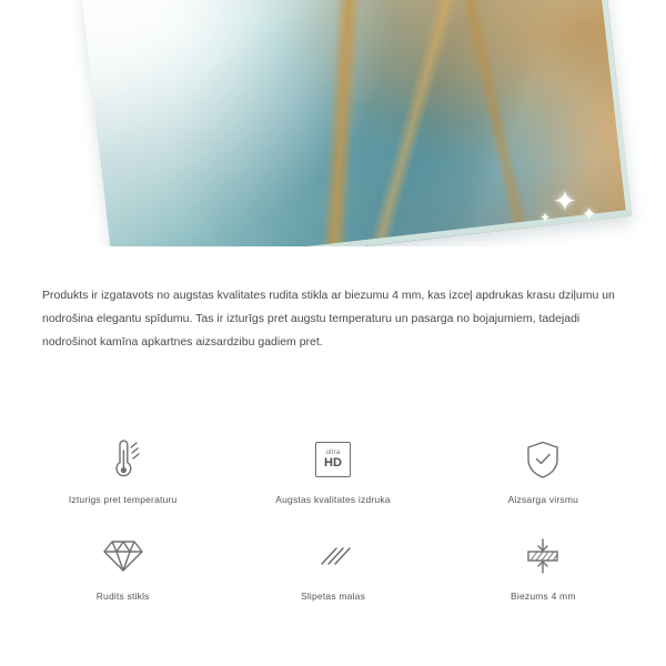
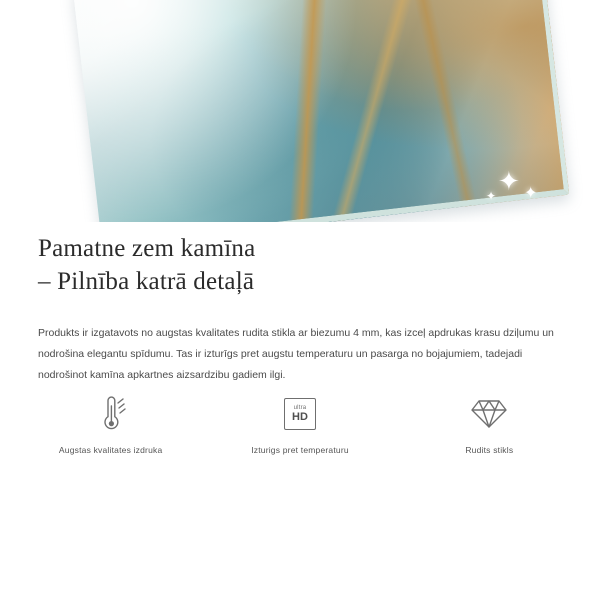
  ✦
  ✦
  ✦
+ Pamatne zem kamīna
+ – Pilnība katrā detaļā
- Produkts ir izgatavots no augstas kvalitates rudita stikla ar biezumu 4 mm, kas izceļ apdrukas krasu dziļumu un nodrošina elegantu spīdumu. Tas ir izturīgs pret augstu temperaturu un pasarga no bojajumiem, tadejadi nodrošinot kamīna apkartnes aizsardzibu gadiem pret.
+ Produkts ir izgatavots no augstas kvalitates rudita stikla ar biezumu 4 mm, kas izceļ apdrukas krasu dziļumu un nodrošina elegantu spīdumu. Tas ir izturīgs pret augstu temperaturu un pasarga no bojajumiem, tadejadi nodrošinot kamīna apkartnes aizsardzibu gadiem ilgi.
- Izturigs pret temperaturu
+ Augstas kvalitates izdruka
  HD
- Augstas kvalitates izdruka
+ Izturigs pret temperaturu
- Aizsarga virsmu
  Rudits stikls
- Slipetas malas
- Biezums 4 mm
